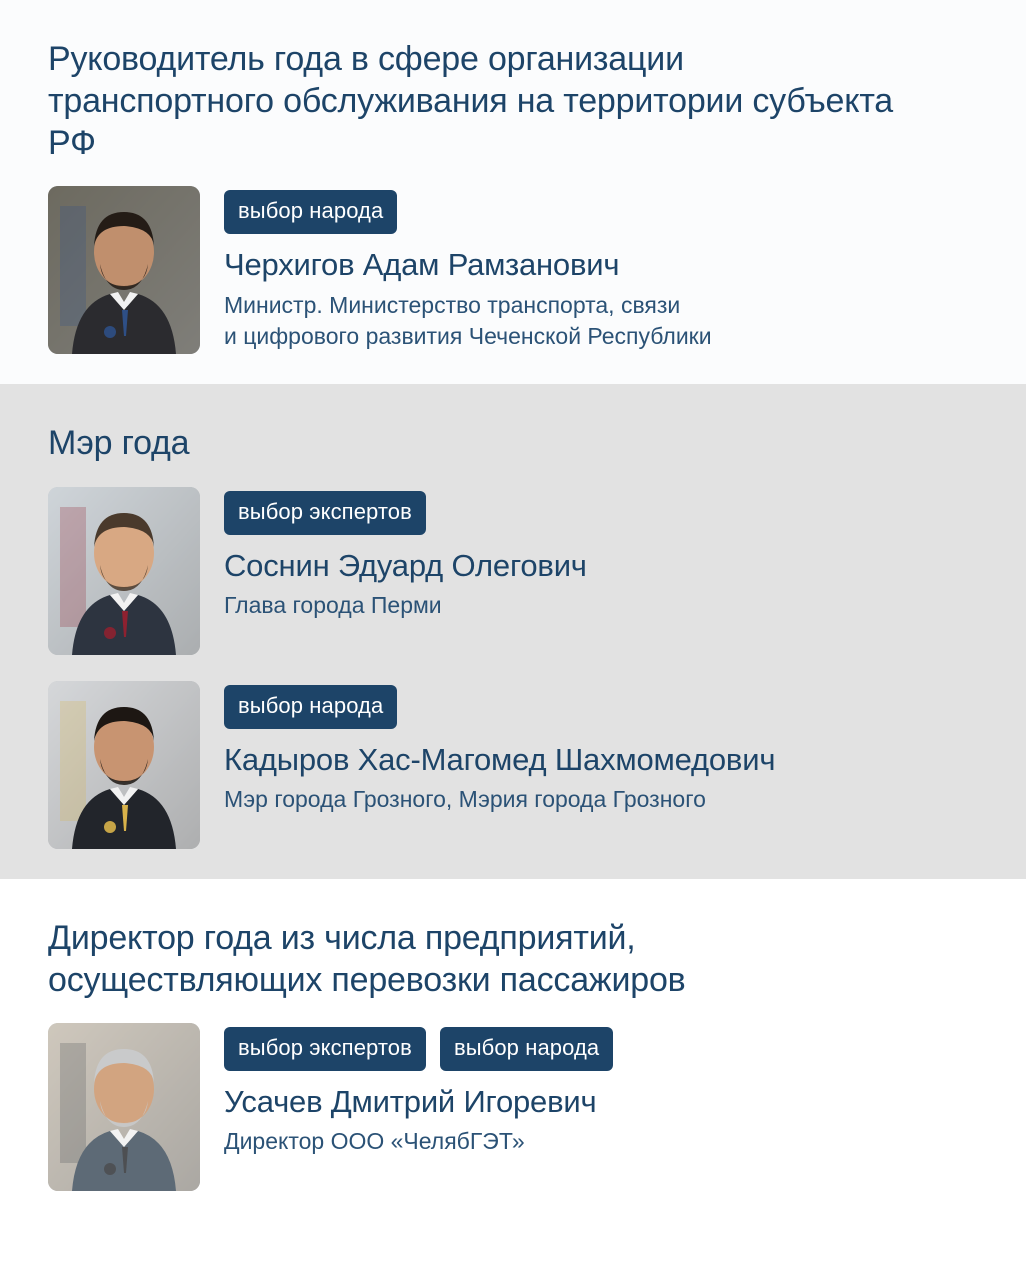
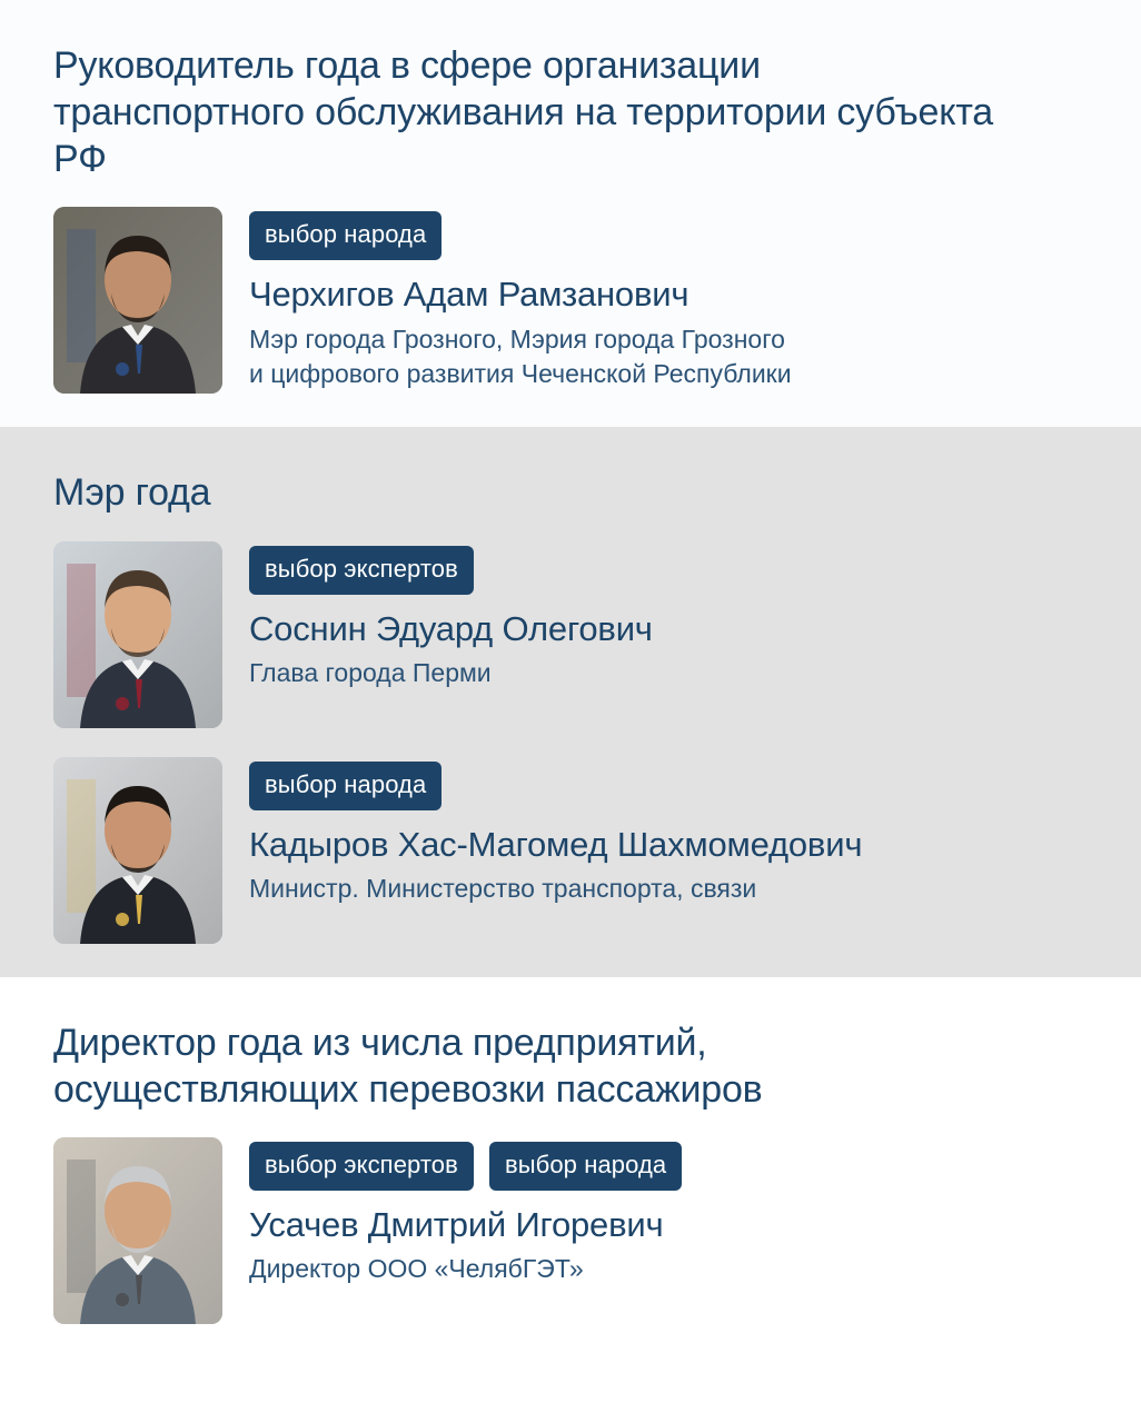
  Руководитель года в сфере организации транспортного обслуживания на территории субъекта РФ
  выбор народа
  Черхигов Адам Рамзанович
- Министр. Министерство транспорта, связи
+ Мэр города Грозного, Мэрия города Грозного
  и цифрового развития Чеченской Республики
  Мэр года
  выбор экспертов
  Соснин Эдуард Олегович
  Глава города Перми
  выбор народа
  Кадыров Хас-Магомед Шахмомедович
- Мэр города Грозного, Мэрия города Грозного
+ Министр. Министерство транспорта, связи
  Директор года из числа предприятий, осуществляющих перевозки пассажиров
  выбор экспертов
  выбор народа
  Усачев Дмитрий Игоревич
  Директор ООО «ЧелябГЭТ»
